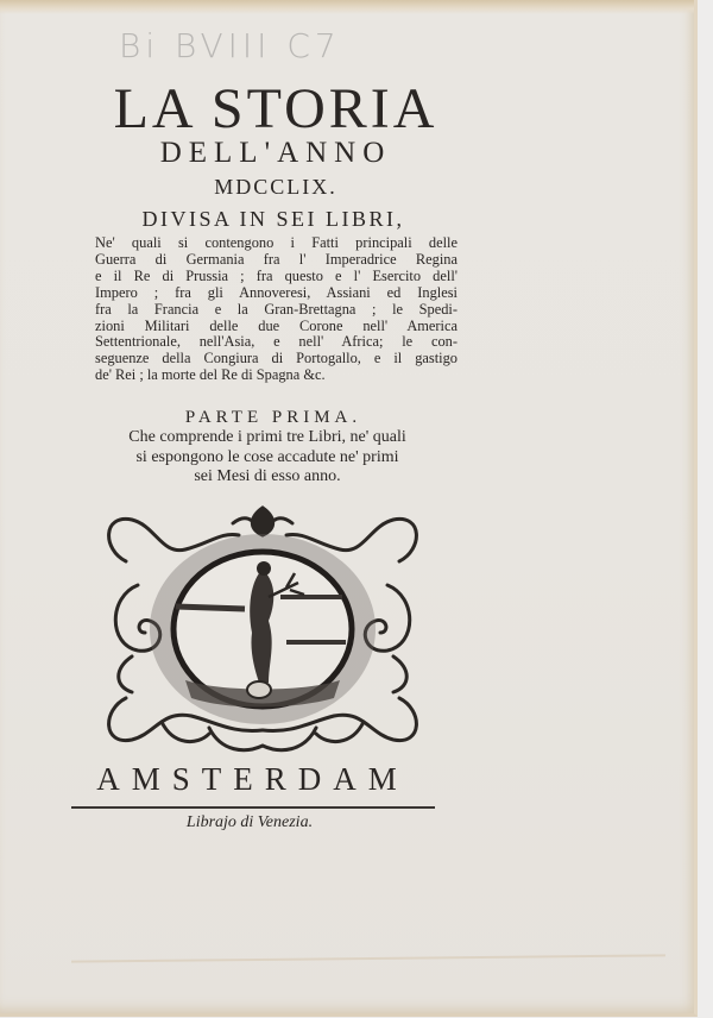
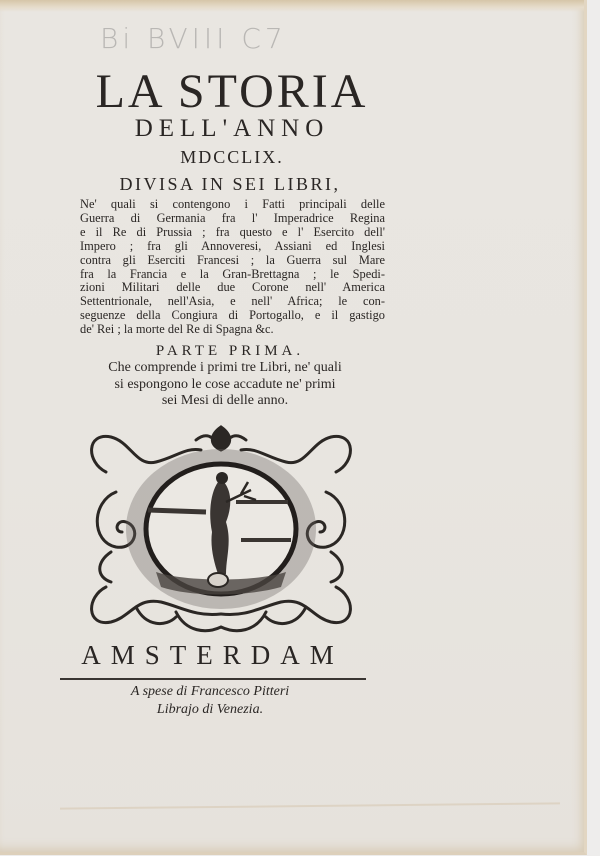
  Bi BVIII C7
  LA STORIA
  DELL'ANNO
  MDCCLIX.
  DIVISA IN SEI LIBRI,
  Ne' quali si contengono i Fatti principali delle
  Guerra di Germania fra l' Imperadrice Regina
  e il Re di Prussia ; fra questo e l' Esercito dell'
  Impero ; fra gli Annoveresi, Assiani ed Inglesi
+ contra gli Eserciti Francesi ; la Guerra sul Mare
  fra la Francia e la Gran-Brettagna ; le Spedi-
  zioni Militari delle due Corone nell' America
  Settentrionale, nell'Asia, e nell' Africa; le con-
  seguenze della Congiura di Portogallo, e il gastigo
  de' Rei ; la morte del Re di Spagna &c.
  PARTE PRIMA.
  Che comprende i primi tre Libri, ne' quali
  si espongono le cose accadute ne' primi
- sei Mesi di esso anno.
+ sei Mesi di delle anno.
  AMSTERDAM
+ A spese di Francesco Pitteri
  Librajo di Venezia.
